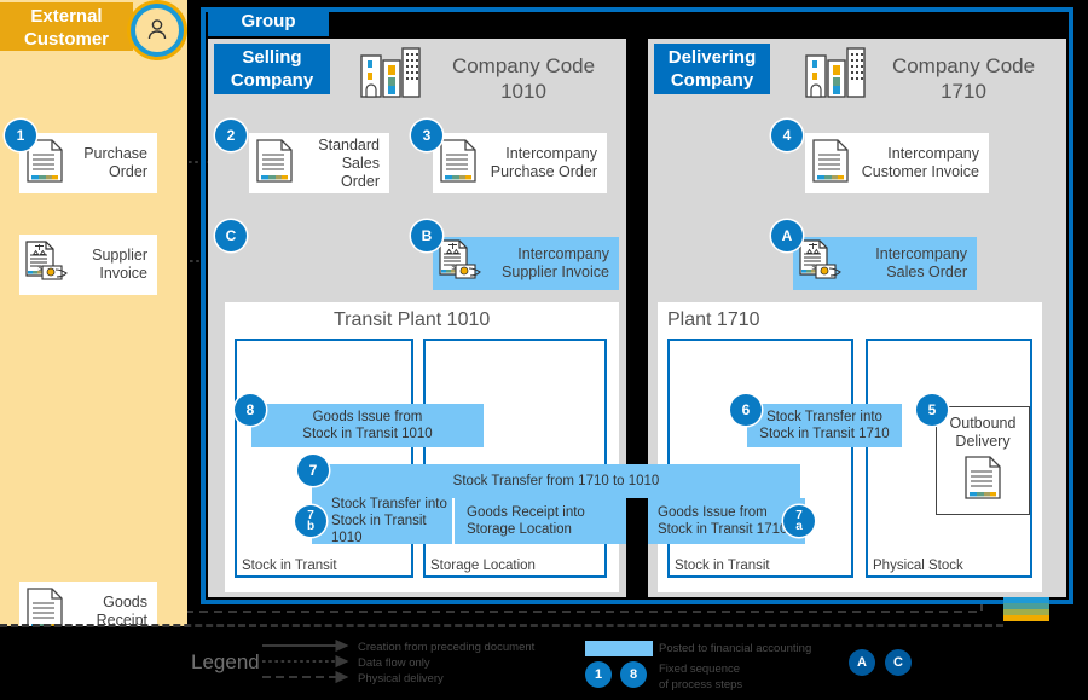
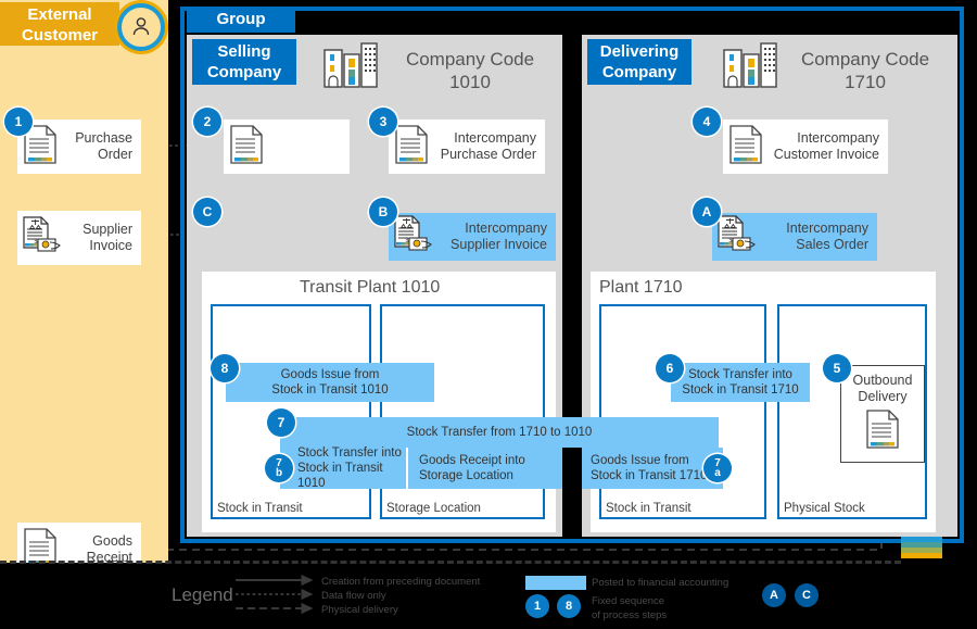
  External Customer
  1
  Purchase Order
  Supplier Invoice
  Goods Receipt
  Group
  Selling Company
  Company Code
  1010
  Delivering Company
  Company Code
  1710
  2
- Standard Sales Order
  3
  Intercompany Purchase Order
  4
  Intercompany Customer Invoice
  C
  B
  Intercompany Supplier Invoice
  A
  Intercompany Sales Order
  Transit Plant 1010
  Stock in Transit
  Storage Location
  Plant 1710
  Stock in Transit
  Physical Stock
  8
  Goods Issue from
  Stock in Transit 1010
  7
  Stock Transfer from 1710 to 1010
  Stock Transfer into
  Stock in Transit 1010
  7
  b
  Goods Receipt into
  Storage Location
  Goods Issue from
  Stock in Transit 1710
  7
  a
  6
  Stock Transfer into
  Stock in Transit 1710
  5
  Outbound Delivery
  Legend
  Creation from preceding document
  Data flow only
  Physical delivery
  Posted to financial accounting
  1
  8
  Fixed sequence
  of process steps
  A
  C
